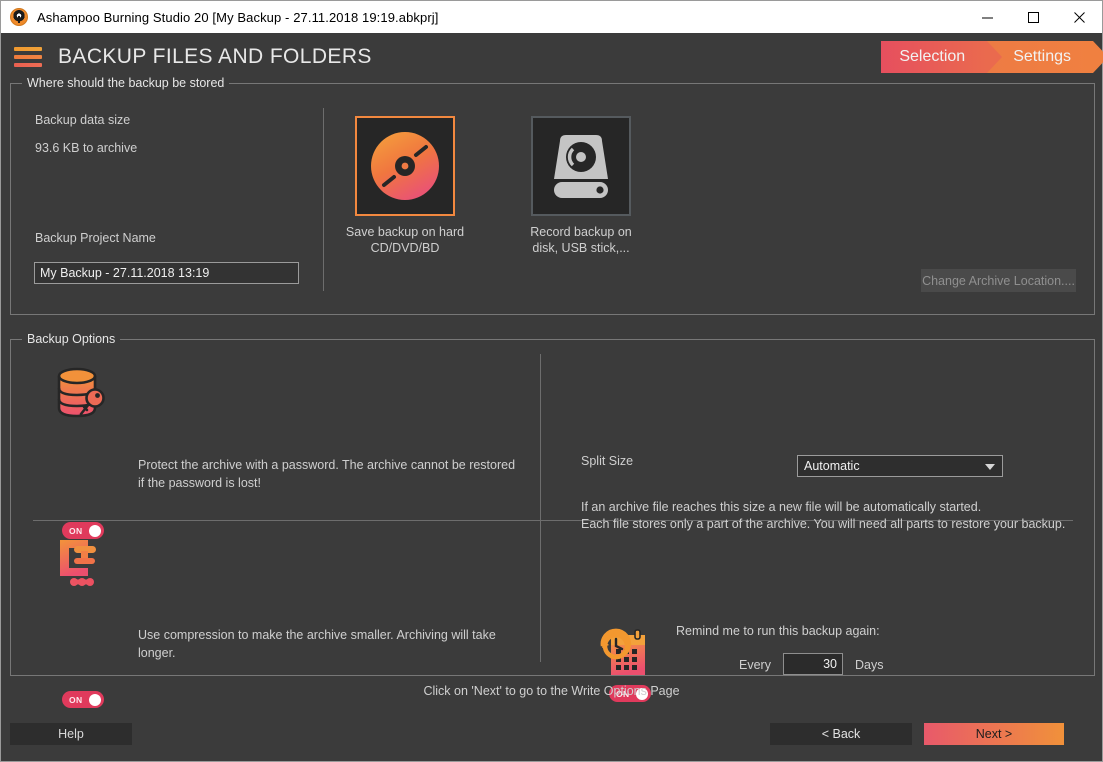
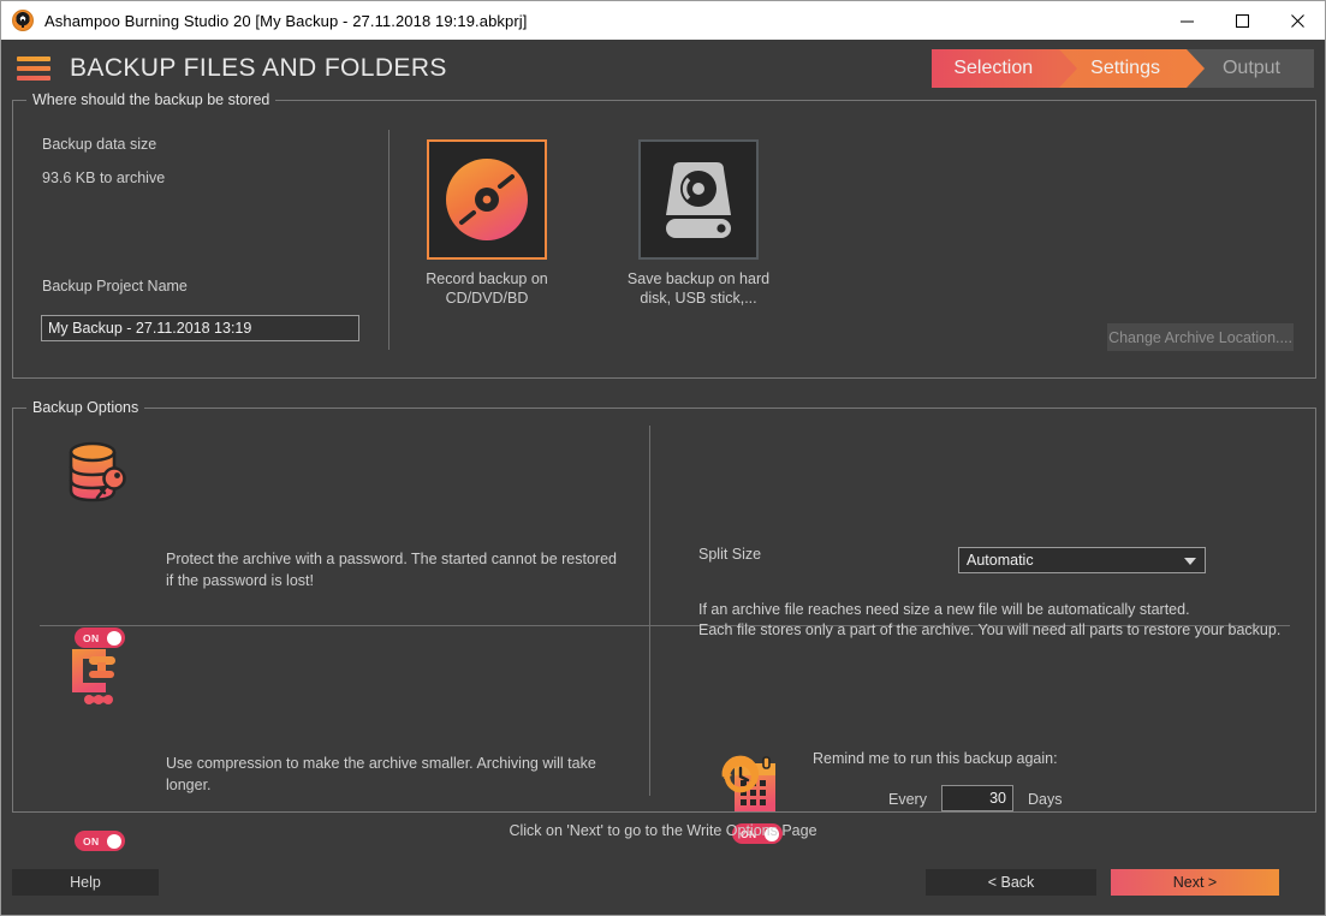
  Ashampoo Burning Studio 20 [My Backup - 27.11.2018 19:19.abkprj]
  BACKUP FILES AND FOLDERS
  Selection
  Settings
+ Output
  Where should the backup be stored
  Backup data size
  93.6 KB to archive
  Backup Project Name
  My Backup - 27.11.2018 13:19
- Save backup on hard
+ Record backup on
  CD/DVD/BD
- Record backup on
+ Save backup on hard
  disk, USB stick,...
  Change Archive Location....
  Backup Options
  ON
- Protect the archive with a password. The archive cannot be restored
+ Protect the archive with a password. The started cannot be restored
  if the password is lost!
  Split Size
  Automatic
- If an archive file reaches this size a new file will be automatically started.
+ If an archive file reaches need size a new file will be automatically started.
  Each file stores only a part of the archive. You will need all parts to restore your backup.
  ON
  Use compression to make the archive smaller. Archiving will take
  longer.
  ON
  Remind me to run this backup again:
  Every
  30
  Days
  Click on 'Next' to go to the Write Options Page
  Help
  < Back
  Next >
